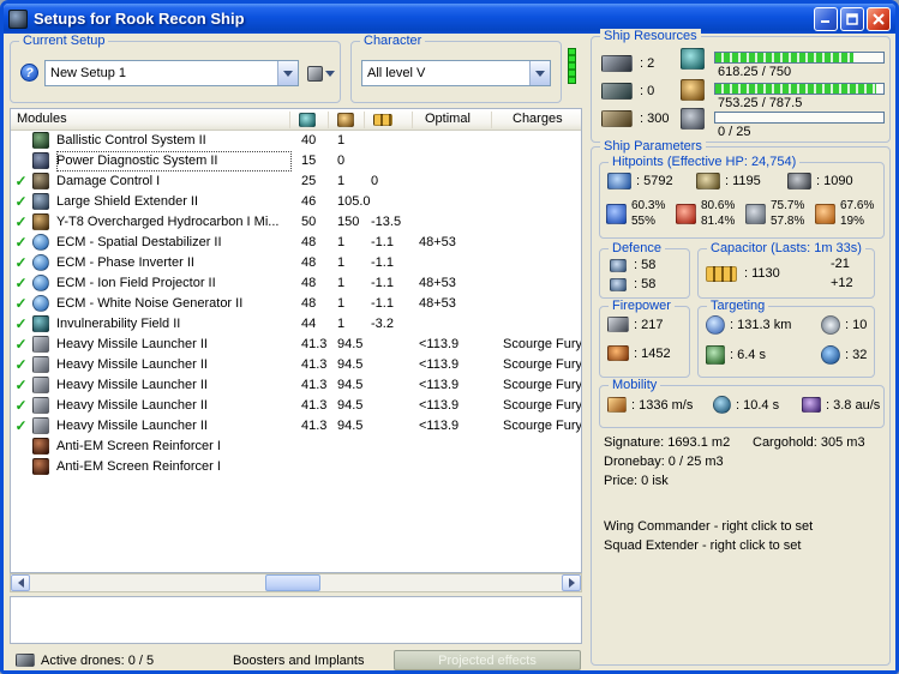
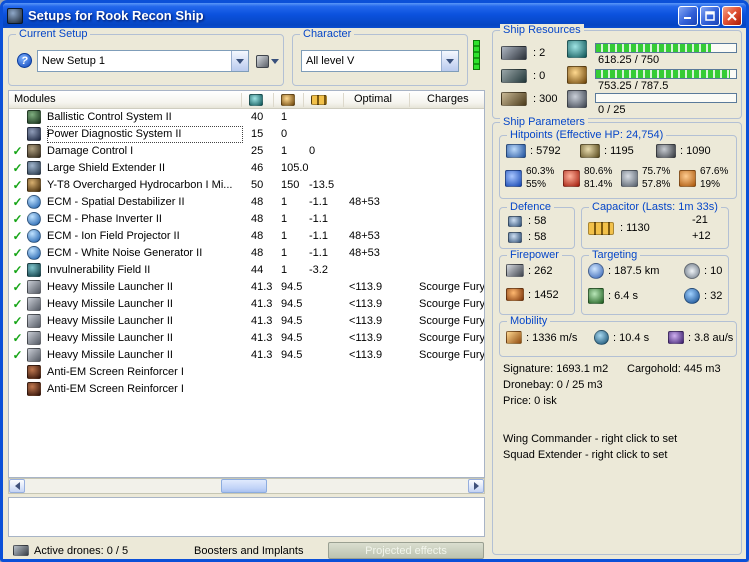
  Setups for Rook Recon Ship
  Current Setup
  ?
  New Setup 1
  Character
  All level V
  Modules
  Optimal
  Charges
  Ballistic Control System II
  40
  1
  Power Diagnostic System II
  15
  0
  ✓
  Damage Control I
  25
  1
  0
  ✓
  Large Shield Extender II
  46
  105.0
  ✓
  Y-T8 Overcharged Hydrocarbon I Mi...
  50
  150
  -13.5
  ✓
  ECM - Spatial Destabilizer II
  48
  1
  -1.1
  48+53
  ✓
  ECM - Phase Inverter II
  48
  1
  -1.1
  ✓
  ECM - Ion Field Projector II
  48
  1
  -1.1
  48+53
  ✓
  ECM - White Noise Generator II
  48
  1
  -1.1
  48+53
  ✓
  Invulnerability Field II
  44
  1
  -3.2
  ✓
  Heavy Missile Launcher II
  41.3
  94.5
  <113.9
  Scourge Fury
  ✓
  Heavy Missile Launcher II
  41.3
  94.5
  <113.9
  Scourge Fury
  ✓
  Heavy Missile Launcher II
  41.3
  94.5
  <113.9
  Scourge Fury
  ✓
  Heavy Missile Launcher II
  41.3
  94.5
  <113.9
  Scourge Fury
  ✓
  Heavy Missile Launcher II
  41.3
  94.5
  <113.9
  Scourge Fury
  Anti-EM Screen Reinforcer I
  Anti-EM Screen Reinforcer I
  Active drones: 0 / 5
  Boosters and Implants
  Projected effects
  Ship Resources
  : 2
  : 0
  : 300
  618.25 / 750
  753.25 / 787.5
  0 / 25
  Ship Parameters
  Hitpoints (Effective HP: 24,754)
  : 5792
  : 1195
  : 1090
  60.3%
  55%
  80.6%
  81.4%
  75.7%
  57.8%
  67.6%
  19%
  Defence
  : 58
  : 58
  Capacitor (Lasts: 1m 33s)
  : 1130
  -21
  +12
  Firepower
- : 217
+ : 262
  : 1452
  Targeting
- : 131.3 km
+ : 187.5 km
  : 10
  : 6.4 s
  : 32
  Mobility
  : 1336 m/s
  : 10.4 s
  : 3.8 au/s
  Signature: 1693.1 m2
- Cargohold: 305 m3
+ Cargohold: 445 m3
  Dronebay: 0 / 25 m3
  Price: 0 isk
  Wing Commander - right click to set
  Squad Extender - right click to set
